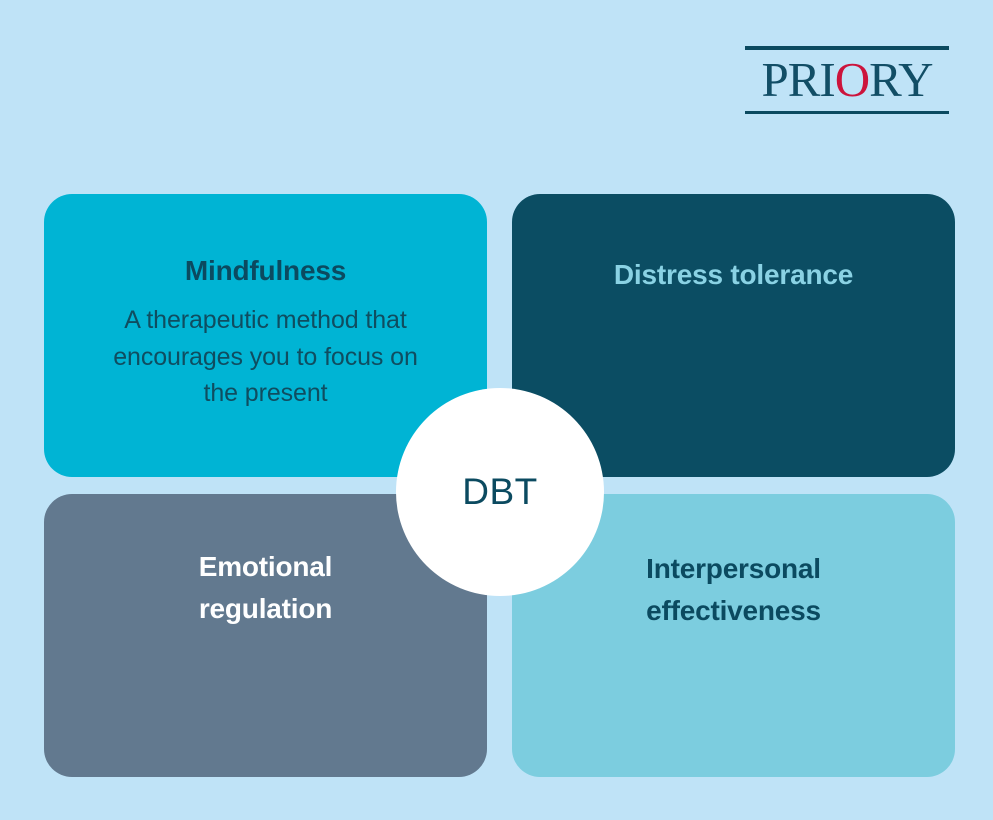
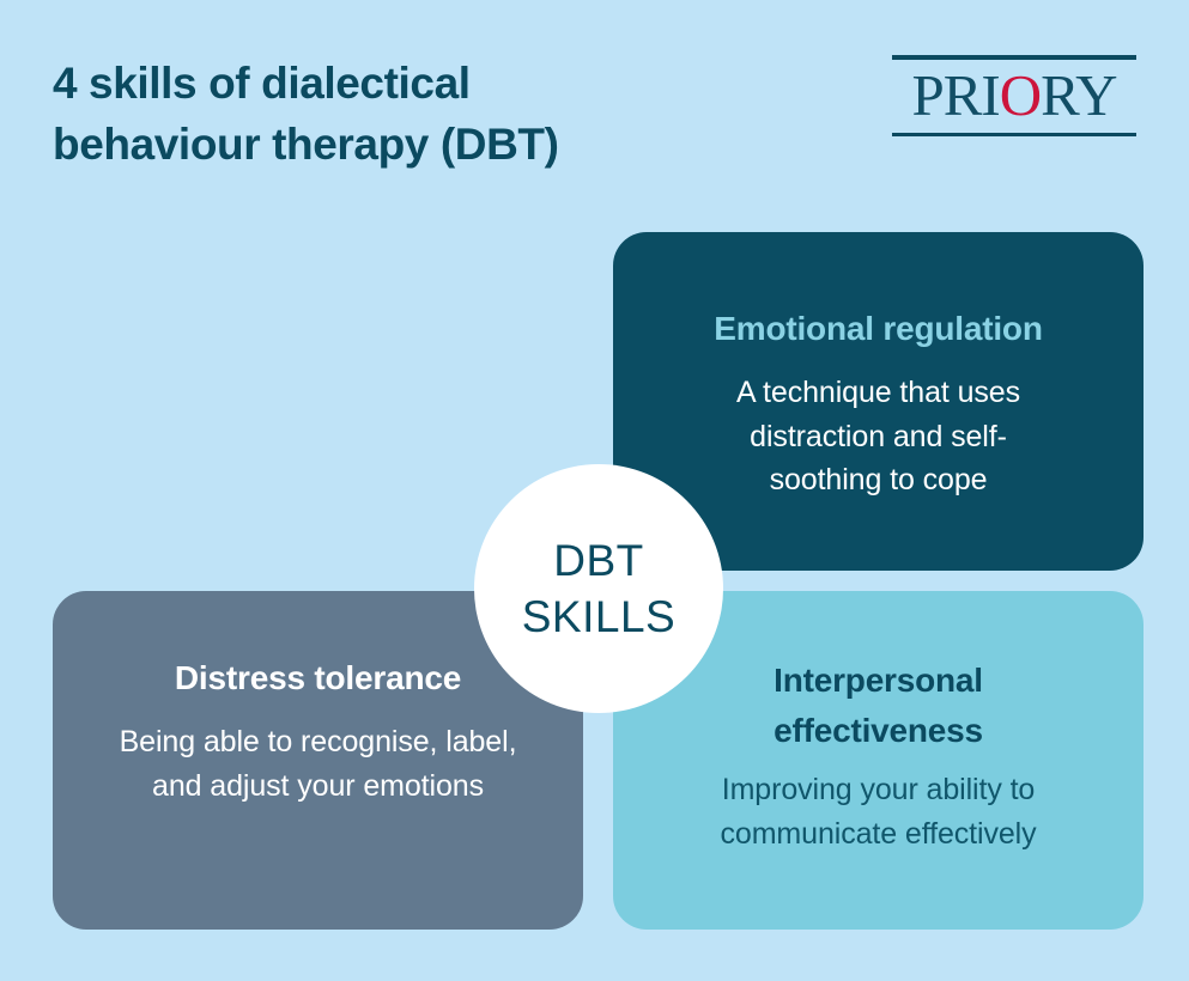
+ 4 skills of dialectical
+ behaviour therapy (DBT)
  PRIORY
- Mindfulness
- A therapeutic method that encourages you to focus on the present
- Distress tolerance
+ Emotional regulation
+ A technique that uses distraction and self-soothing to cope
- Emotional regulation
+ Distress tolerance
+ Being able to recognise, label, and adjust your emotions
  Interpersonal effectiveness
+ Improving your ability to communicate effectively
  DBT
+ SKILLS
